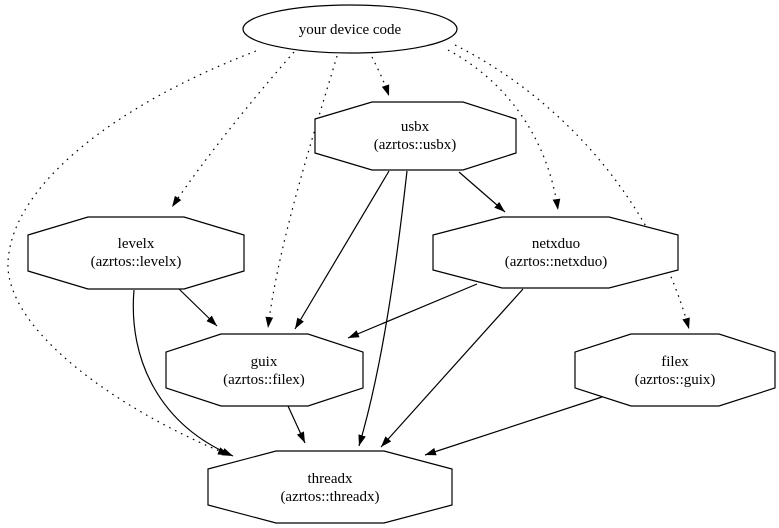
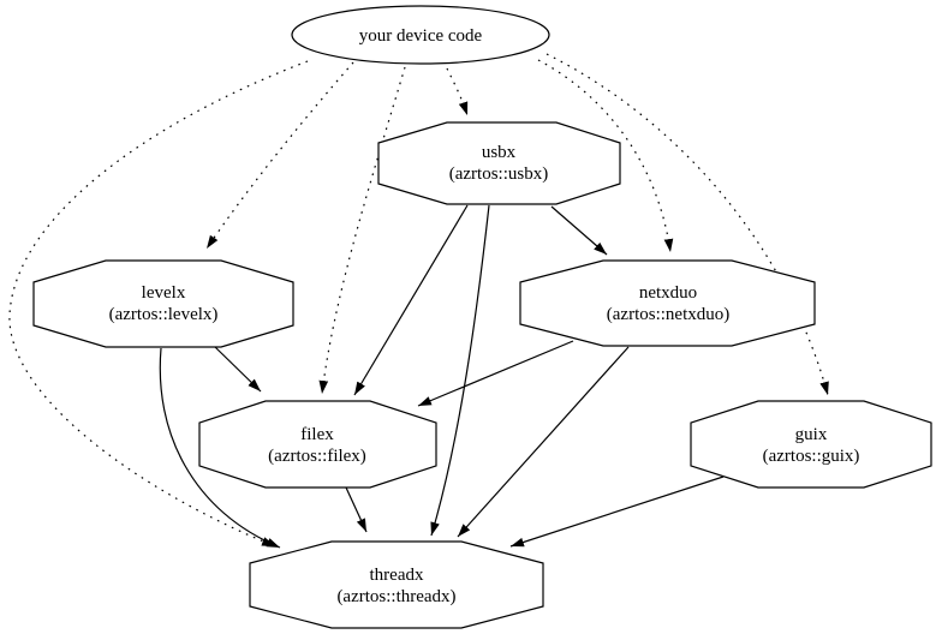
  your device code
  usbx
  (azrtos::usbx)
  levelx
  (azrtos::levelx)
  netxduo
  (azrtos::netxduo)
- guix
+ filex
  (azrtos::filex)
- filex
+ guix
  (azrtos::guix)
  threadx
  (azrtos::threadx)
